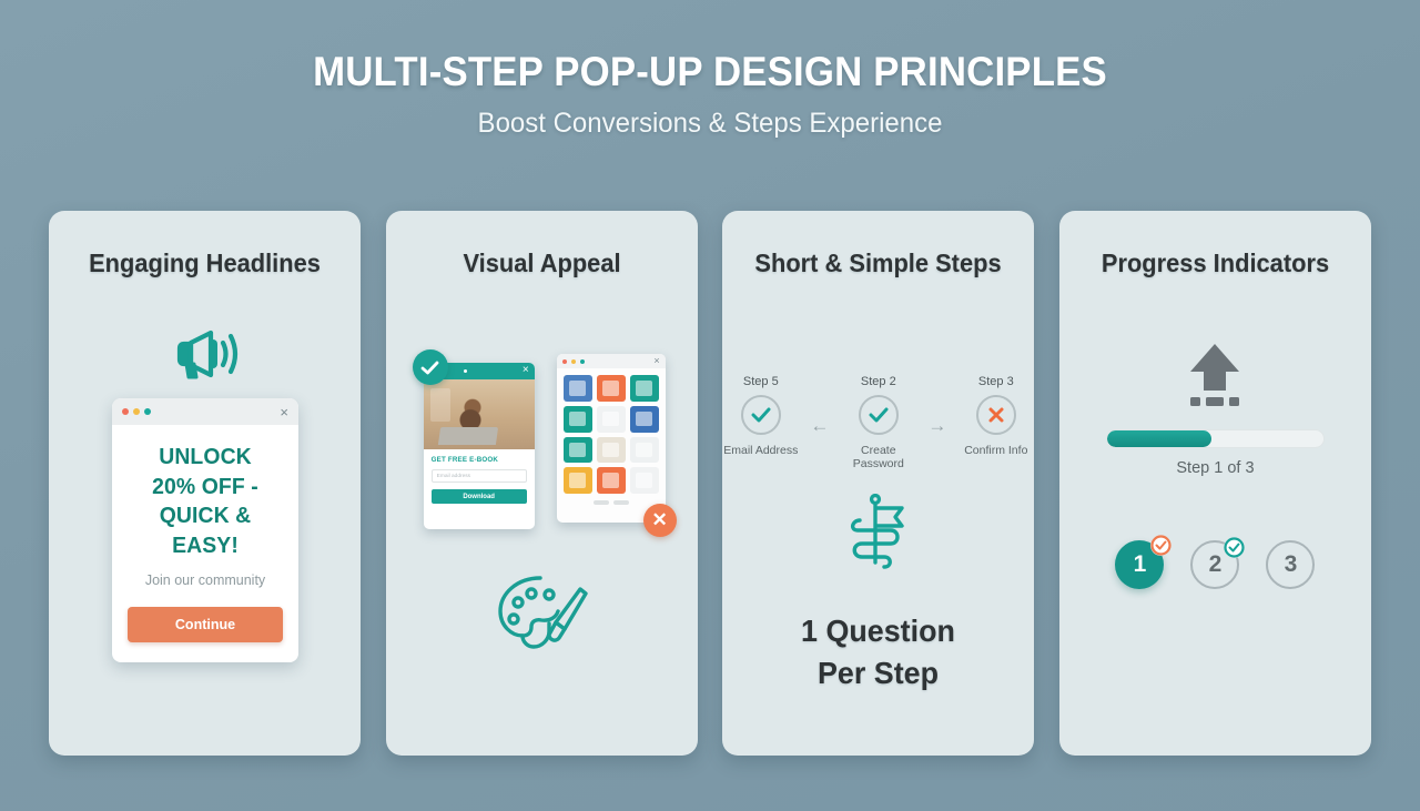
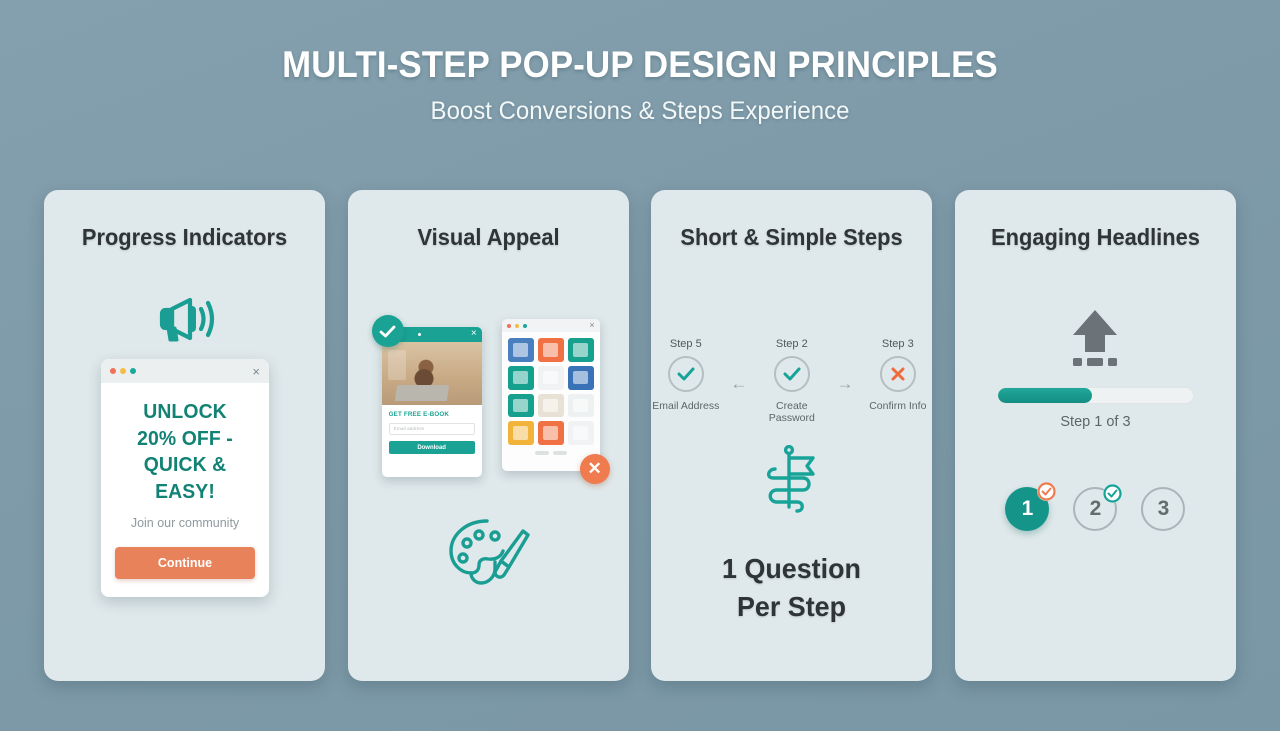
  MULTI-STEP POP-UP DESIGN PRINCIPLES
  Boost Conversions & Steps Experience
- Engaging Headlines
+ Progress Indicators
  ×
  UNLOCK
  20% OFF -
  QUICK & EASY!
  Join our community
  Continue
  Visual Appeal
  ×
  ×
  ✕
  Short & Simple Steps
  Step 5
  Email Address
  ←
  Step 2
  Create Password
  →
  Step 3
  Confirm Info
  1 Question
  Per Step
- Progress Indicators
+ Engaging Headlines
  Step 1 of 3
  1
  2
  3
